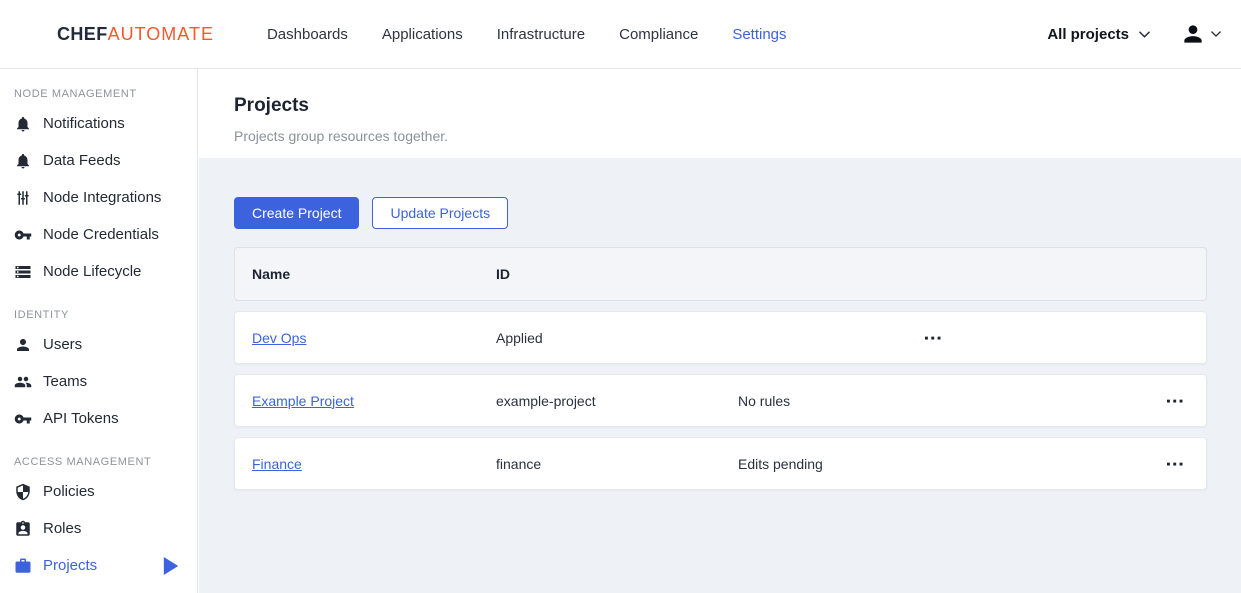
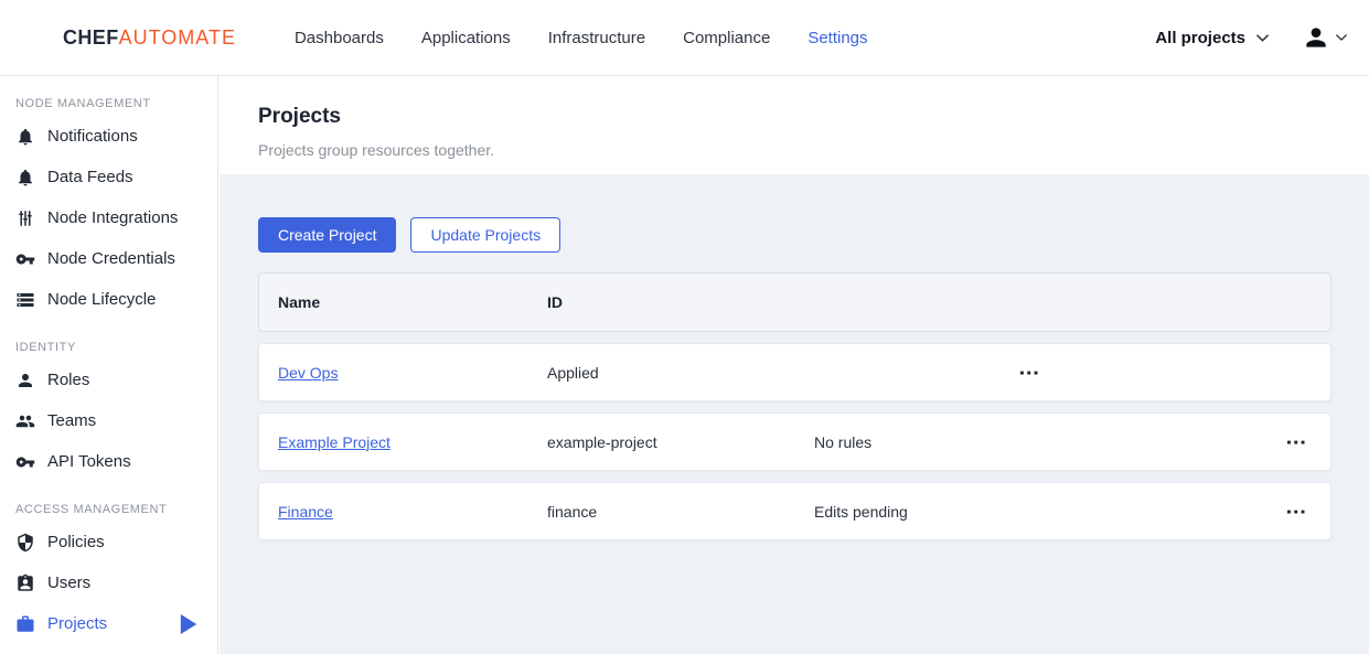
  CHEFAUTOMATE
  Dashboards
  Applications
  Infrastructure
  Compliance
  Settings
  All projects
  NODE MANAGEMENT
  Notifications
  Data Feeds
  Node Integrations
  Node Credentials
  Node Lifecycle
  IDENTITY
- Users
+ Roles
  Teams
  API Tokens
  ACCESS MANAGEMENT
  Policies
- Roles
+ Users
  Projects
  Projects
  Projects group resources together.
  Create Project
  Update Projects
  Name
  ID
  Dev Ops
  Applied
  Example Project
  example-project
  No rules
  Finance
  finance
  Edits pending
